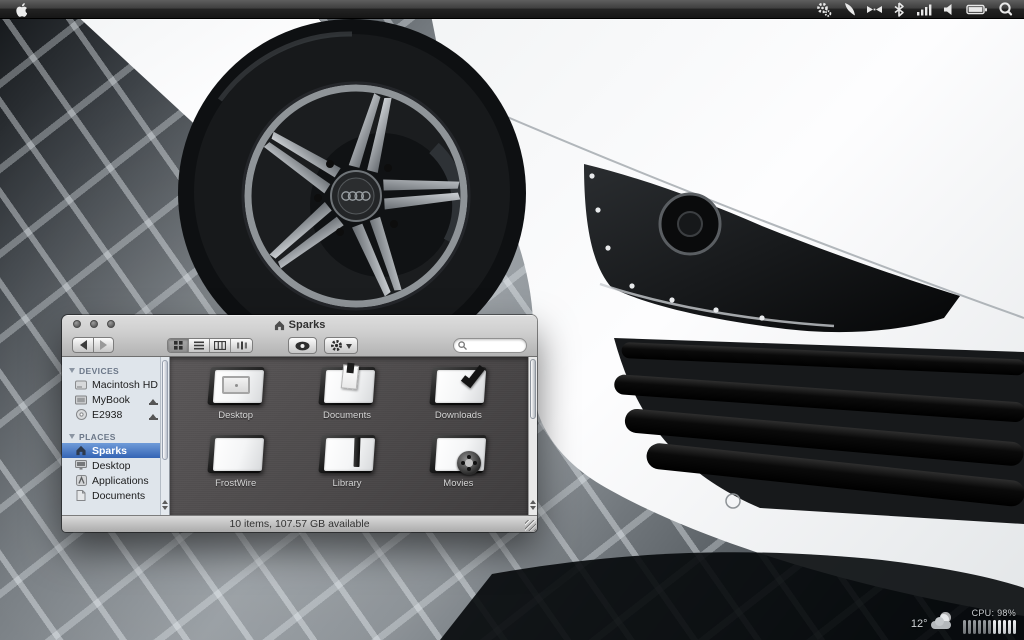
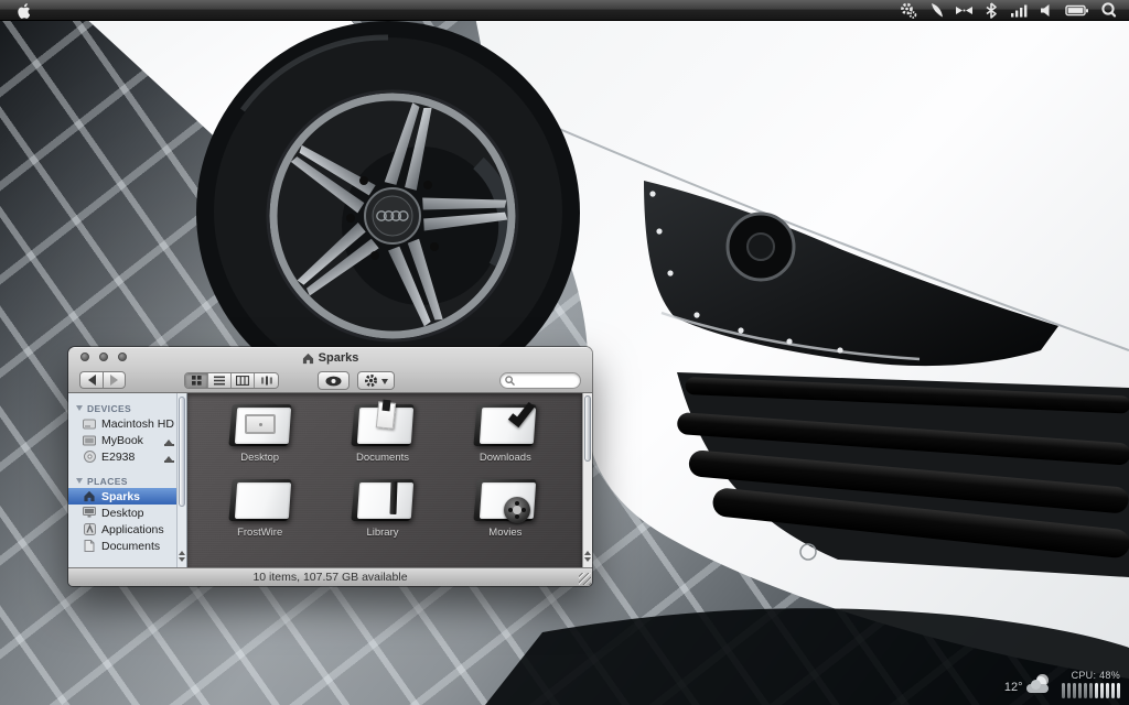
  Sparks
  DEVICES
  Macintosh HD
  MyBook
  E2938
  PLACES
  Sparks
  Desktop
  Applications
  Documents
  Desktop
  Documents
  Downloads
  FrostWire
  Library
  Movies
  10 items, 107.57 GB available
  12°
- CPU: 98%
+ CPU: 48%
